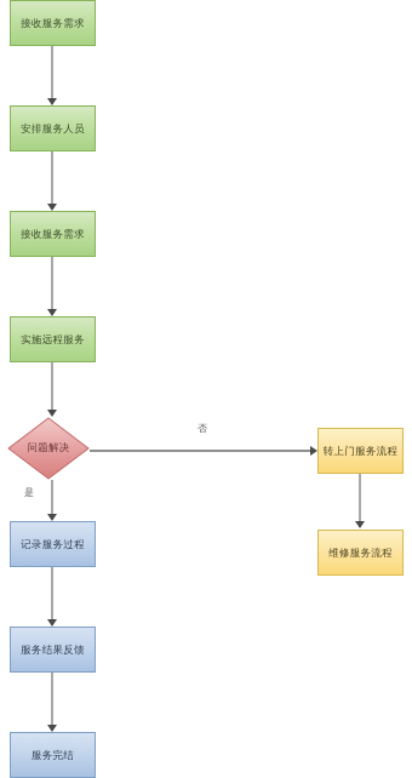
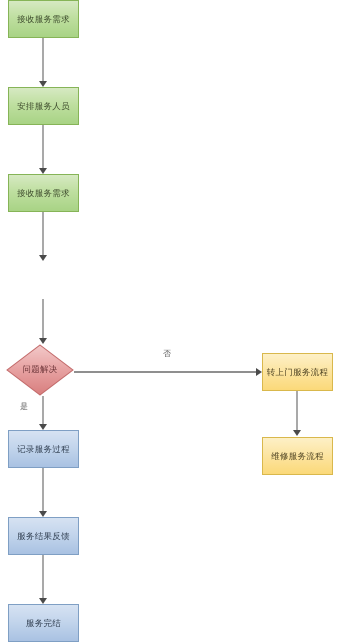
  否
  是
  接收服务需求
  安排服务人员
  接收服务需求
- 实施远程服务
  问题解决
  记录服务过程
  服务结果反馈
  服务完结
  转上门服务流程
  维修服务流程
